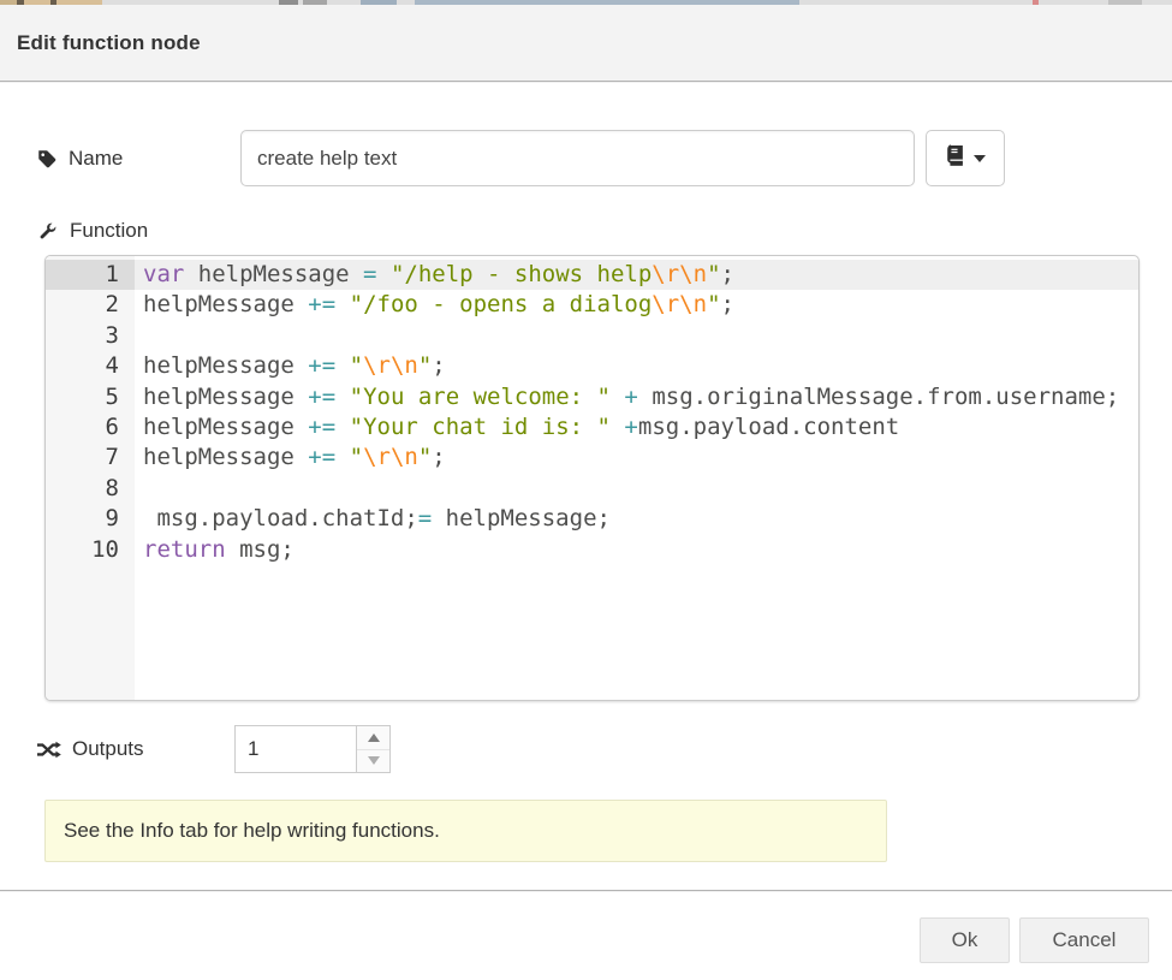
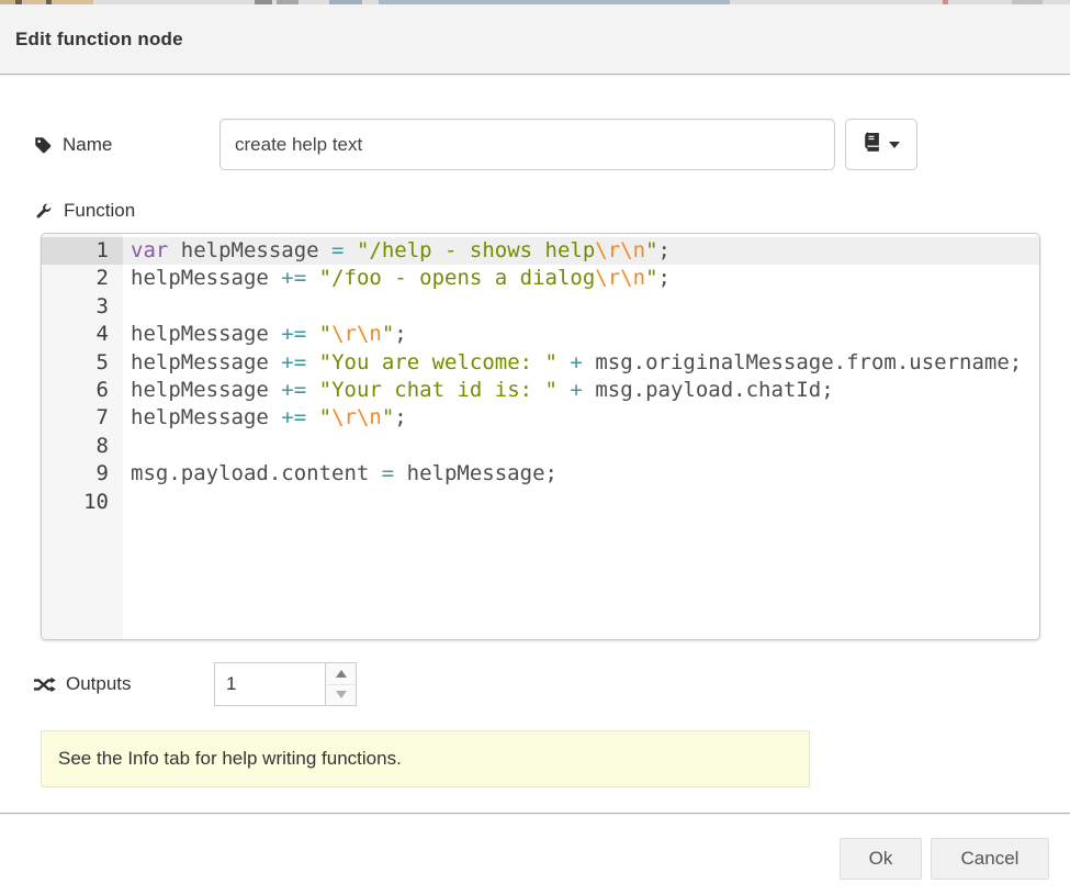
  Edit function node
  Name
  create help text
  Function
  1
  2
  3
  4
  5
  6
  7
  8
  9
  10
  var helpMessage = "/help - shows help\r\n";
  helpMessage += "/foo - opens a dialog\r\n";
  helpMessage += "\r\n";
  helpMessage += "You are welcome: " + msg.originalMessage.from.username;
- helpMessage += "Your chat id is: " +msg.payload.content
+ helpMessage += "Your chat id is: " + msg.payload.chatId;
  helpMessage += "\r\n";
- msg.payload.chatId;= helpMessage;
+ msg.payload.content = helpMessage;
- return msg;
  Outputs
  1
  See the Info tab for help writing functions.
  Ok
  Cancel
